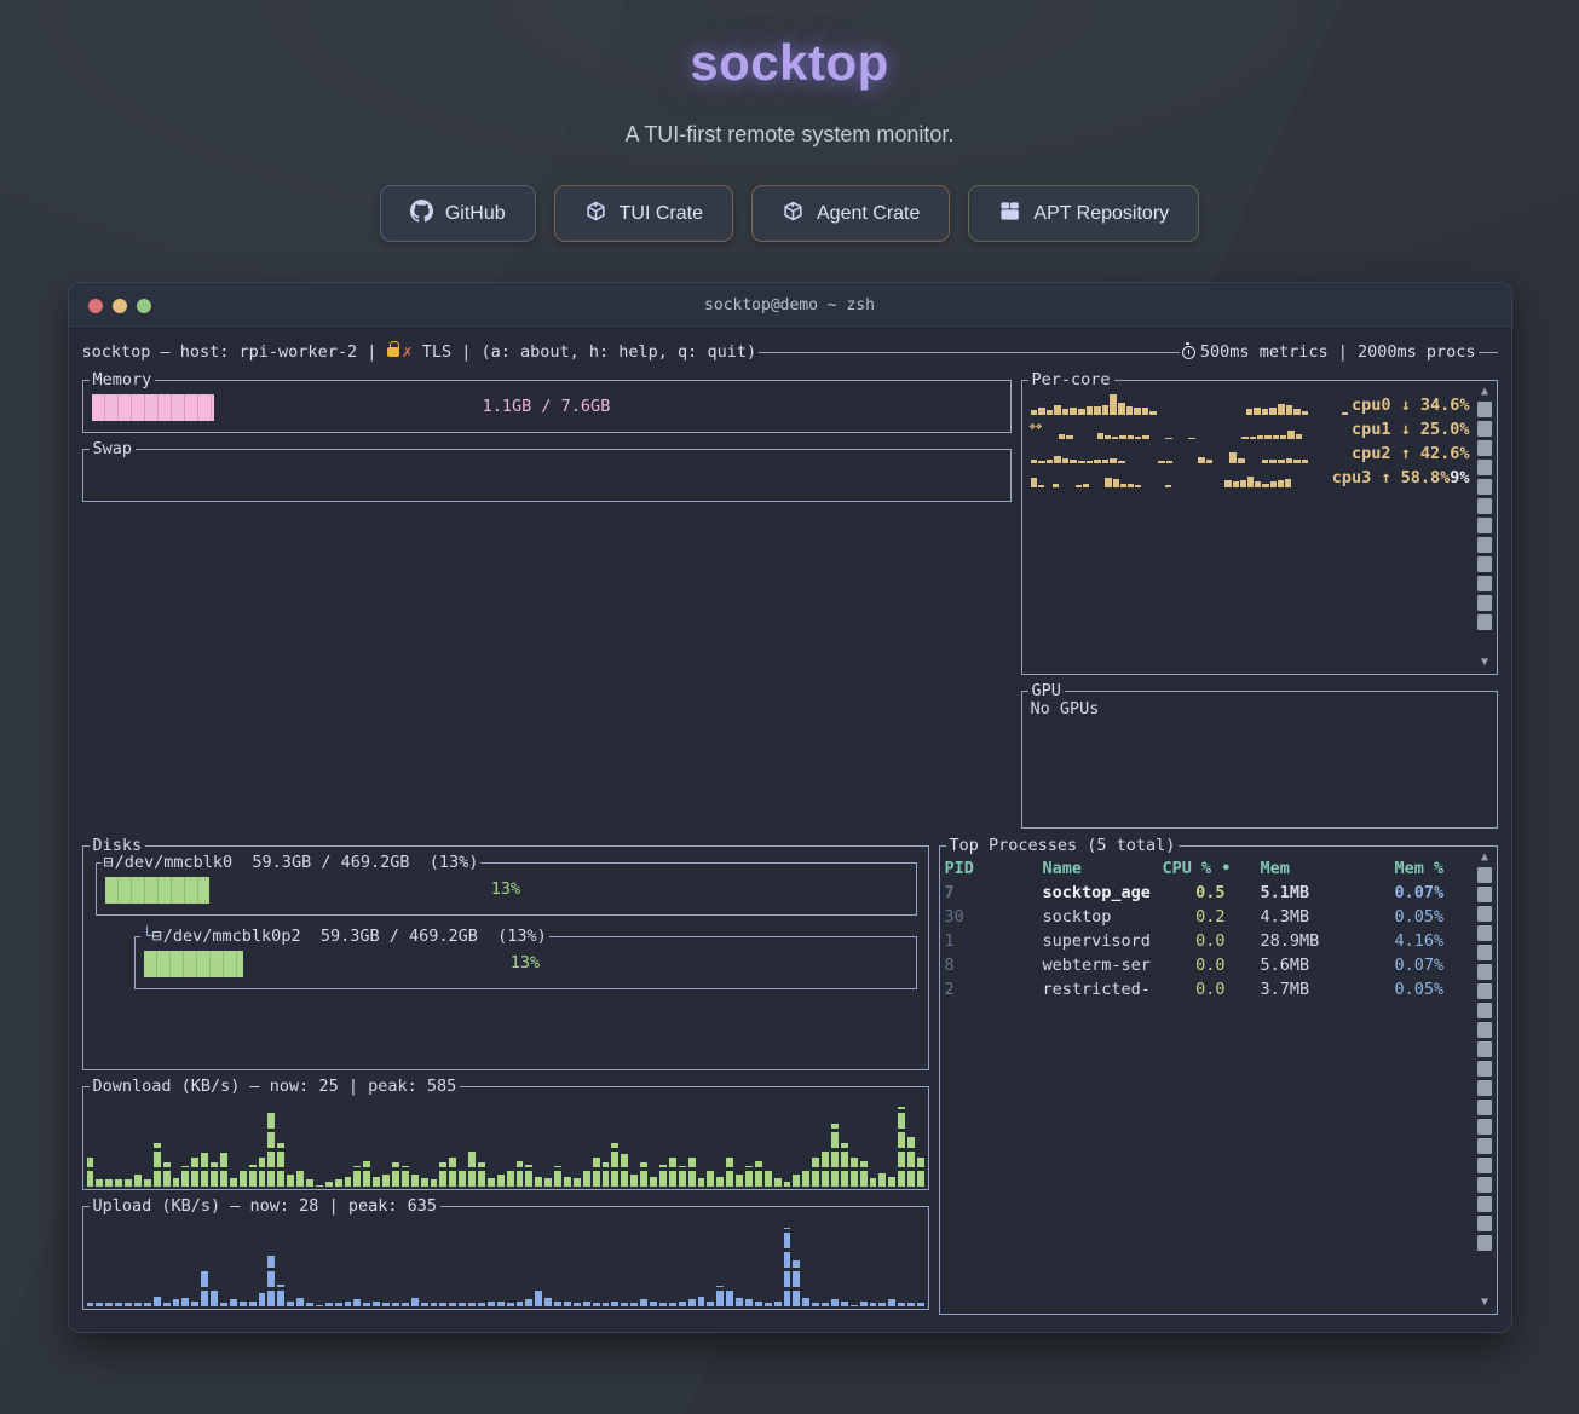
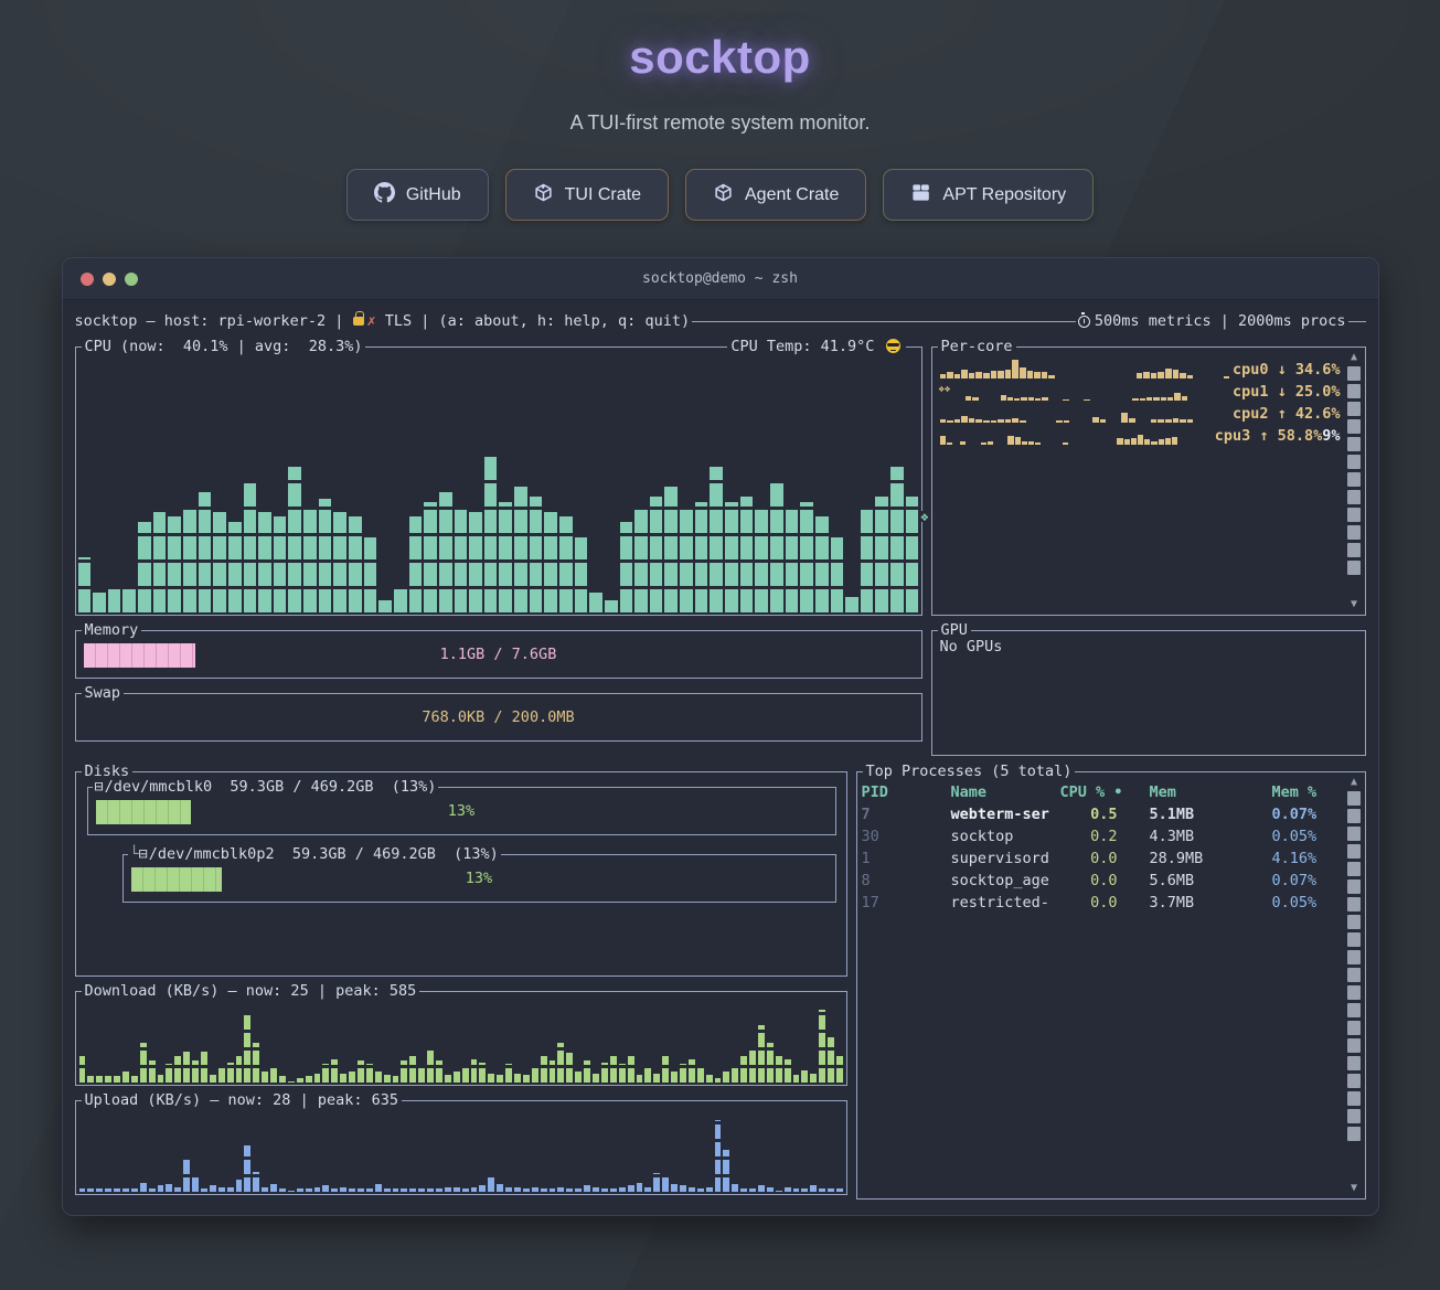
  socktop
  A TUI-first remote system monitor.
  GitHub
  TUI Crate
  Agent Crate
  APT Repository
  socktop@demo ~ zsh
  socktop — host: rpi-worker-2 |
  ✗
  TLS | (a: about, h: help, q: quit)
  500ms metrics | 2000ms procs
+ CPU (now: 40.1% | avg: 28.3%)
+ CPU Temp: 41.9°C
+ ❖
  Memory
  1.1GB / 7.6GB
  Swap
+ 768.0KB / 200.0MB
  Per-core
  cpu0 ↓ 34.6%
  ❖❖
  cpu1 ↓ 25.0%
  cpu2 ↑ 42.6%
  cpu3 ↑ 58.8%
  9%
  ▲
  ▼
  GPU
  No GPUs
  Disks
  ⊟
  /dev/mmcblk0 59.3GB / 469.2GB (13%)
  13%
  └
  ⊟
  /dev/mmcblk0p2 59.3GB / 469.2GB (13%)
  13%
  Download (KB/s) — now: 25 | peak: 585
  Upload (KB/s) — now: 28 | peak: 635
  Top Processes (5 total)
  PID
  Name
  CPU % •
  Mem
  Mem %
  7
- socktop_age
+ webterm-ser
  0.5
  5.1MB
  0.07%
  30
  socktop
  0.2
  4.3MB
  0.05%
  1
  supervisord
  0.0
  28.9MB
  4.16%
  8
- webterm-ser
+ socktop_age
  0.0
  5.6MB
  0.07%
- 2
+ 17
  restricted-
  0.0
  3.7MB
  0.05%
  ▲
  ▼
